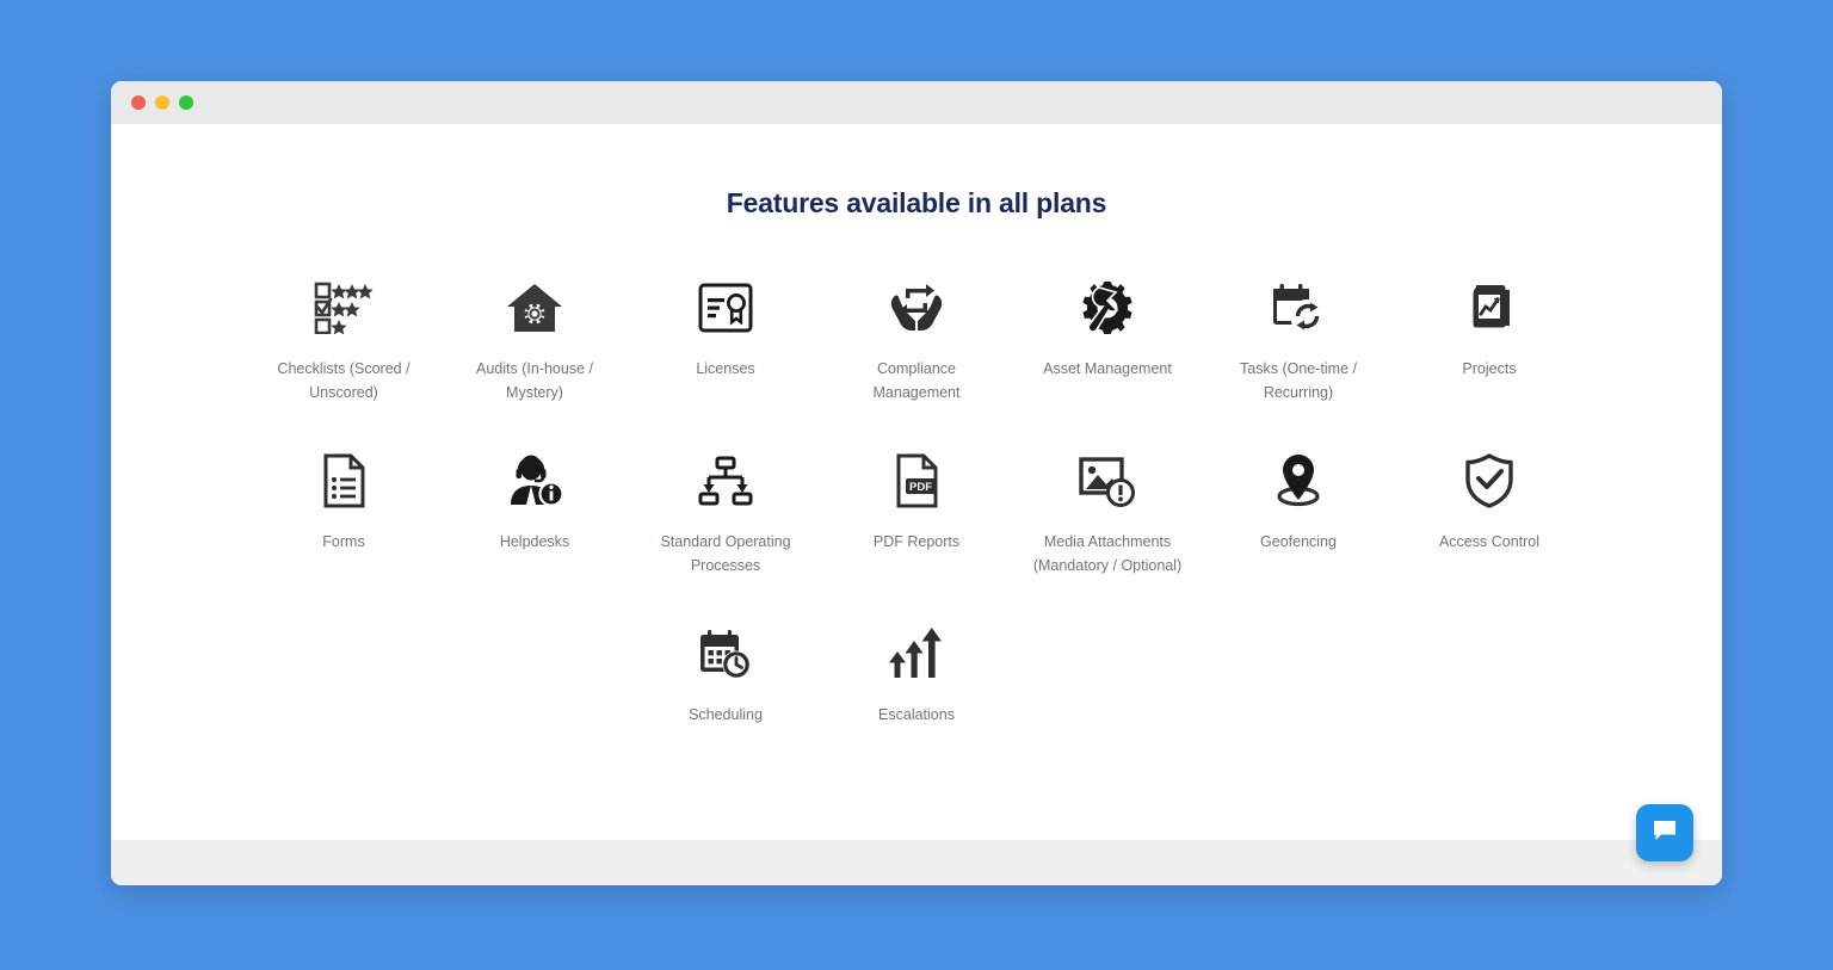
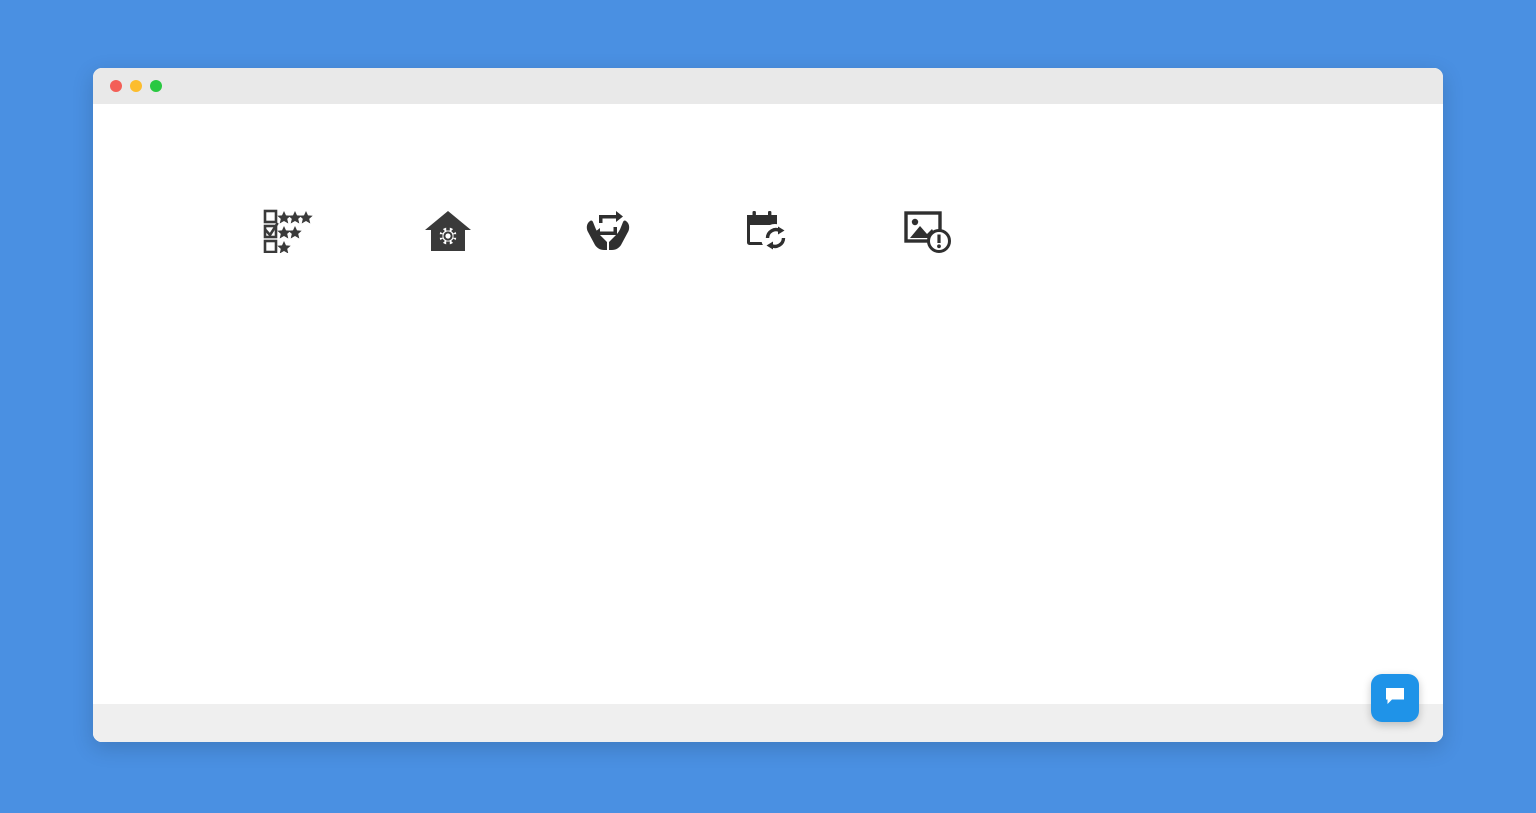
- Features available in all plans
- Checklists (Scored / Unscored)
- Audits (In-house / Mystery)
- Licenses
- Compliance Management
- Asset Management
- Tasks (One-time / Recurring)
- Projects
- Forms
- Helpdesks
- Standard Operating Processes
- PDF
- PDF Reports
- Media Attachments (Mandatory / Optional)
- Geofencing
- Access Control
- Scheduling
- Escalations
